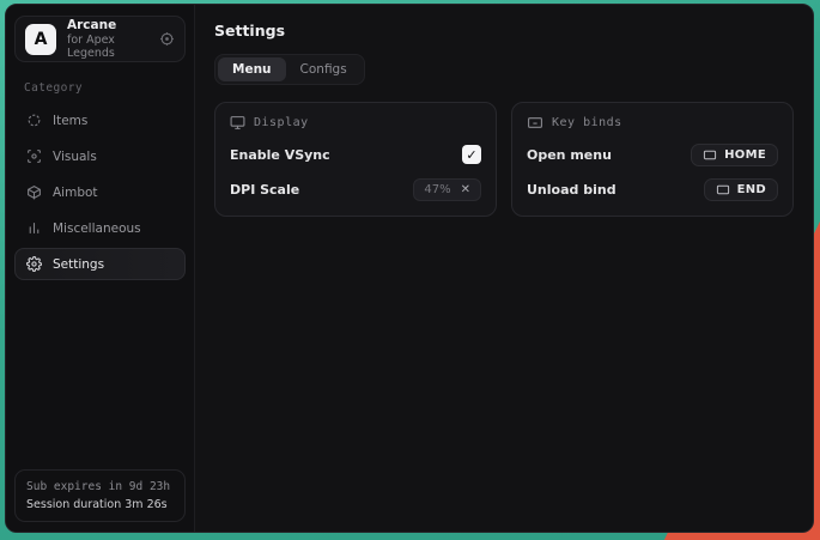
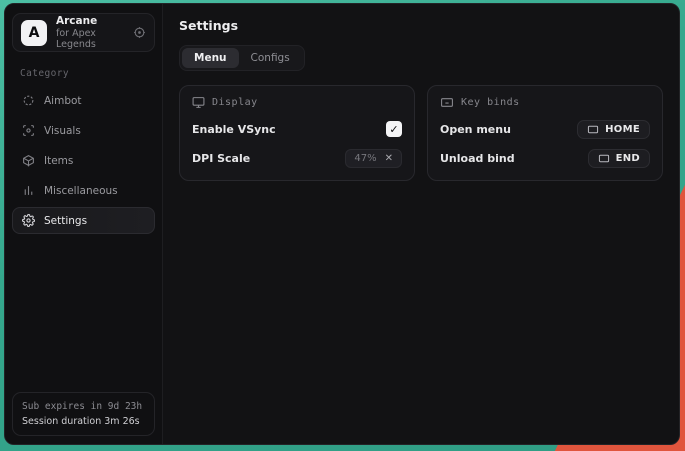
  A
  Arcane
  for Apex Legends
  Category
- Items
+ Aimbot
  Visuals
- Aimbot
+ Items
  Miscellaneous
  Settings
  Sub expires in 9d 23h
  Session duration 3m 26s
  Settings
  Menu
  Configs
  Display
  Enable VSync
  ✓
  DPI Scale
  47%
  ✕
  Key binds
  Open menu
  HOME
  Unload bind
  END
